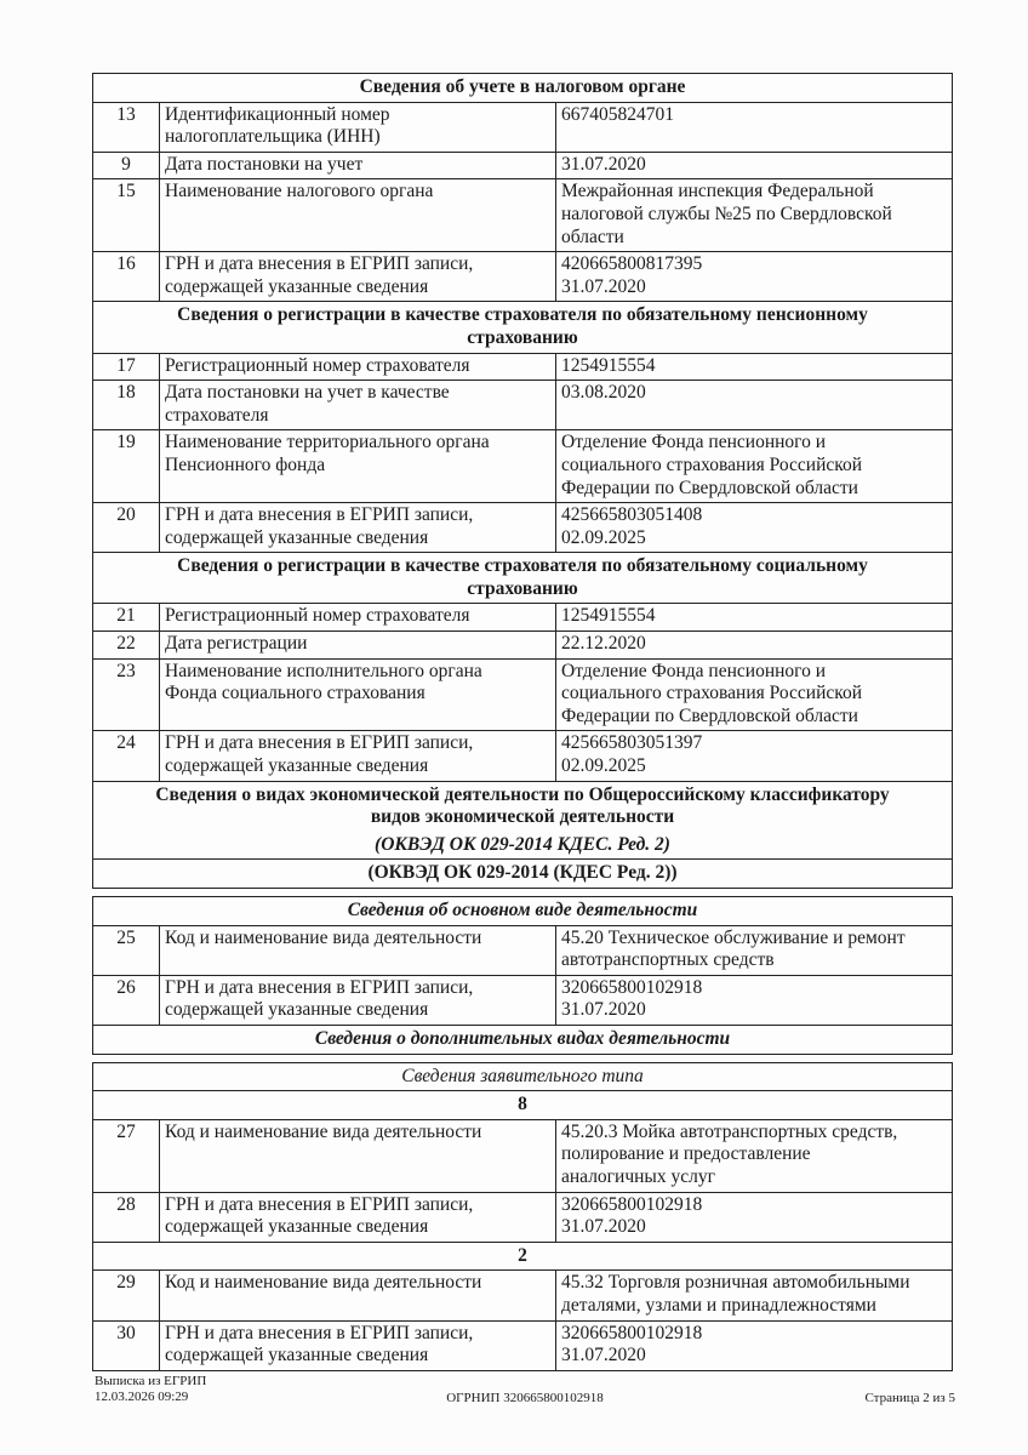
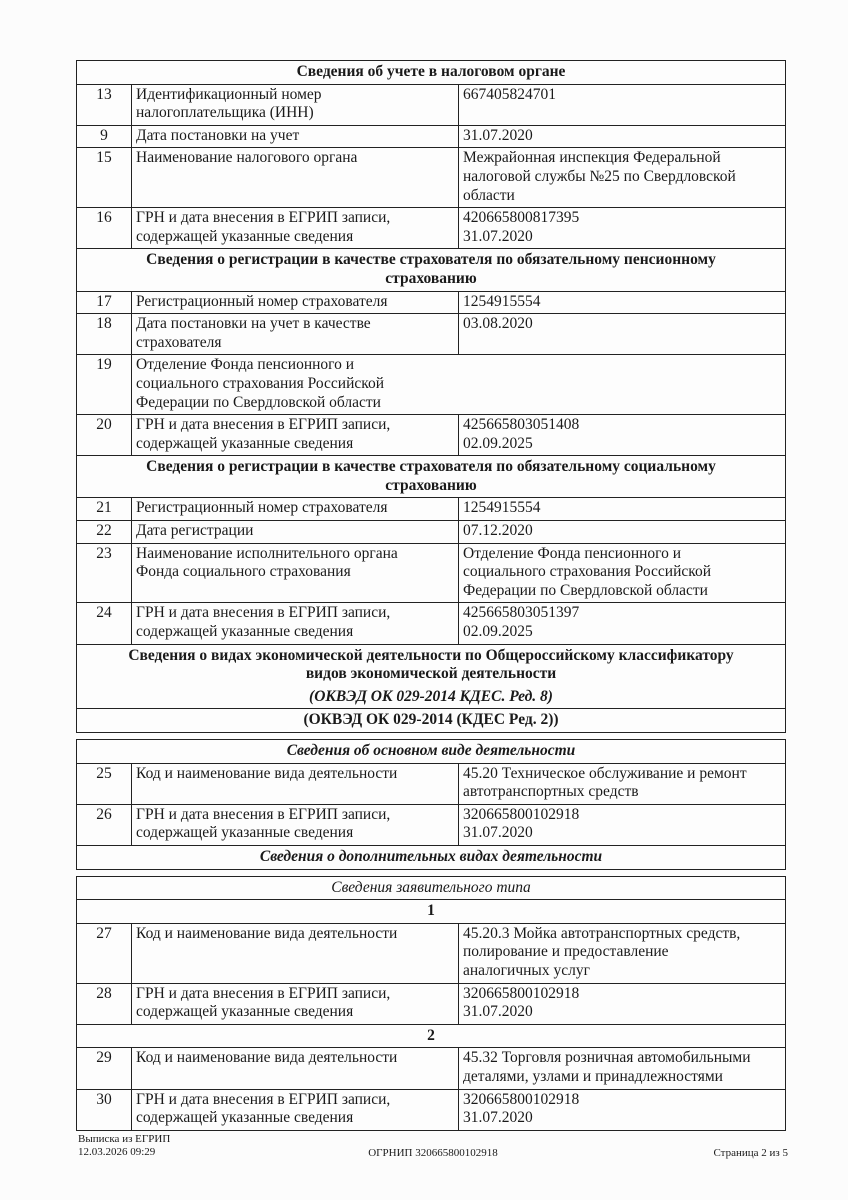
  Сведения об учете в налоговом органе
  13
  Идентификационный номер
  налогоплательщика (ИНН)
  667405824701
  9
  Дата постановки на учет
  31.07.2020
  15
  Наименование налогового органа
  Межрайонная инспекция Федеральной
  налоговой службы №25 по Свердловской
  области
  16
  ГРН и дата внесения в ЕГРИП записи,
  содержащей указанные сведения
  420665800817395
  31.07.2020
  Сведения о регистрации в качестве страхователя по обязательному пенсионному
  страхованию
  17
  Регистрационный номер страхователя
  1254915554
  18
  Дата постановки на учет в качестве
  страхователя
  03.08.2020
  19
- Наименование территориального органа
- Пенсионного фонда
  Отделение Фонда пенсионного и
  социального страхования Российской
  Федерации по Свердловской области
  20
  ГРН и дата внесения в ЕГРИП записи,
  содержащей указанные сведения
  425665803051408
  02.09.2025
  Сведения о регистрации в качестве страхователя по обязательному социальному
  страхованию
  21
  Регистрационный номер страхователя
  1254915554
  22
  Дата регистрации
- 22.12.2020
+ 07.12.2020
  23
  Наименование исполнительного органа
  Фонда социального страхования
  Отделение Фонда пенсионного и
  социального страхования Российской
  Федерации по Свердловской области
  24
  ГРН и дата внесения в ЕГРИП записи,
  содержащей указанные сведения
  425665803051397
  02.09.2025
  Сведения о видах экономической деятельности по Общероссийскому классификатору
  видов экономической деятельности
- (ОКВЭД ОК 029-2014 КДЕС. Ред. 2)
+ (ОКВЭД ОК 029-2014 КДЕС. Ред. 8)
  (ОКВЭД ОК 029-2014 (КДЕС Ред. 2))
  Сведения об основном виде деятельности
  25
  Код и наименование вида деятельности
  45.20 Техническое обслуживание и ремонт
  автотранспортных средств
  26
  ГРН и дата внесения в ЕГРИП записи,
  содержащей указанные сведения
  320665800102918
  31.07.2020
  Сведения о дополнительных видах деятельности
  Сведения заявительного типа
- 8
+ 1
  27
  Код и наименование вида деятельности
  45.20.3 Мойка автотранспортных средств,
  полирование и предоставление
  аналогичных услуг
  28
  ГРН и дата внесения в ЕГРИП записи,
  содержащей указанные сведения
  320665800102918
  31.07.2020
  2
  29
  Код и наименование вида деятельности
  45.32 Торговля розничная автомобильными
  деталями, узлами и принадлежностями
  30
  ГРН и дата внесения в ЕГРИП записи,
  содержащей указанные сведения
  320665800102918
  31.07.2020
  Выписка из ЕГРИП
  12.03.2026 09:29
  ОГРНИП 320665800102918
  Страница 2 из 5
